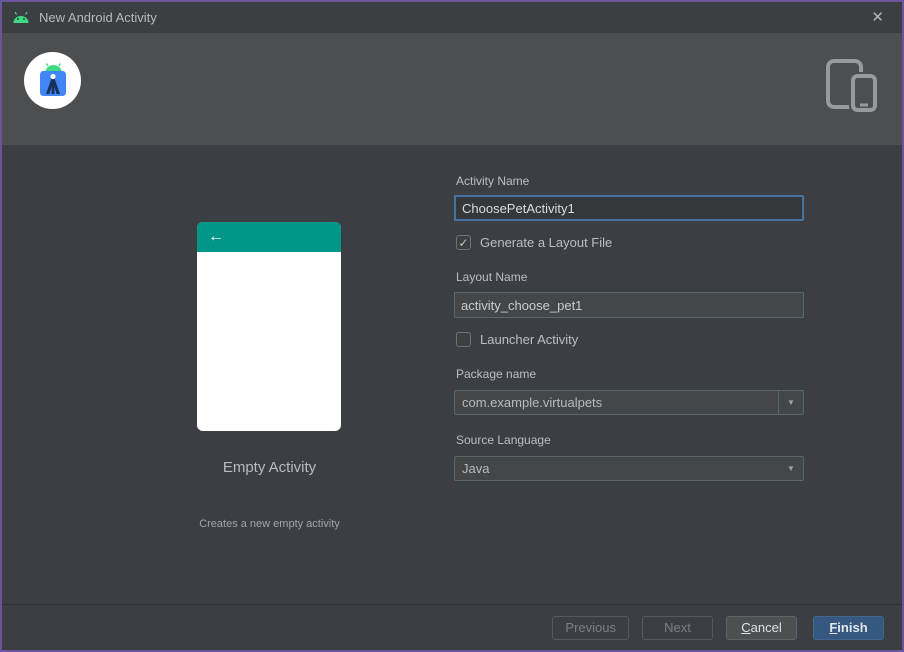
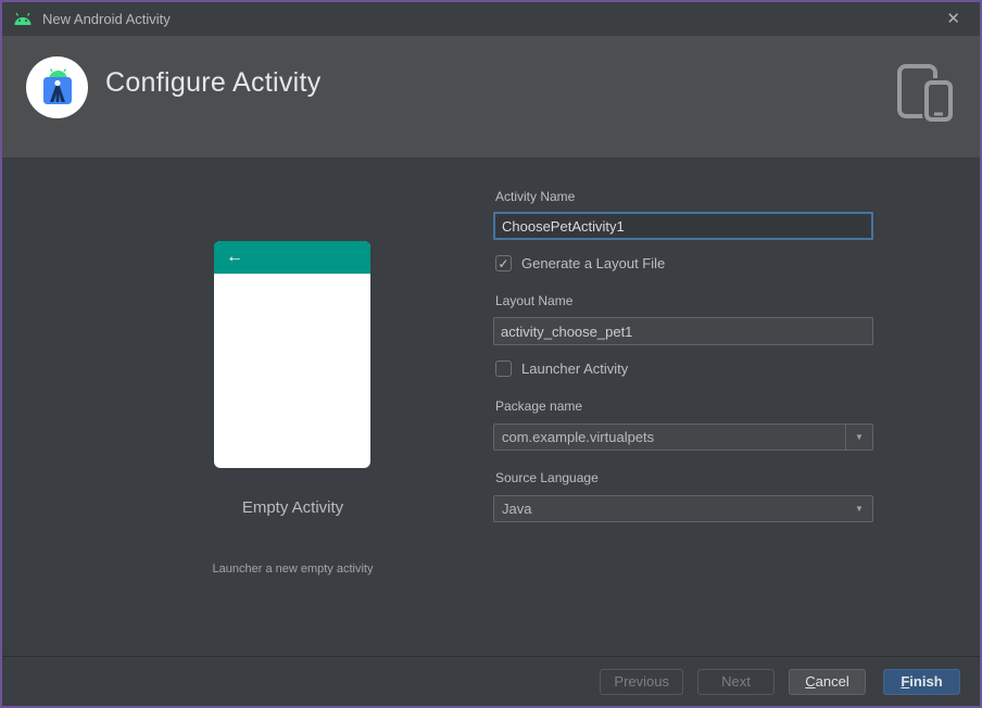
  New Android Activity
  ✕
+ Configure Activity
  ←
  Empty Activity
- Creates a new empty activity
+ Launcher a new empty activity
  Activity Name
  ChoosePetActivity1
  ✓
  Generate a Layout File
  Layout Name
  activity_choose_pet1
  Launcher Activity
  Package name
  com.example.virtualpets
  ▼
  Source Language
  Java
  ▼
  Previous
  Next
  Cancel
  Finish
